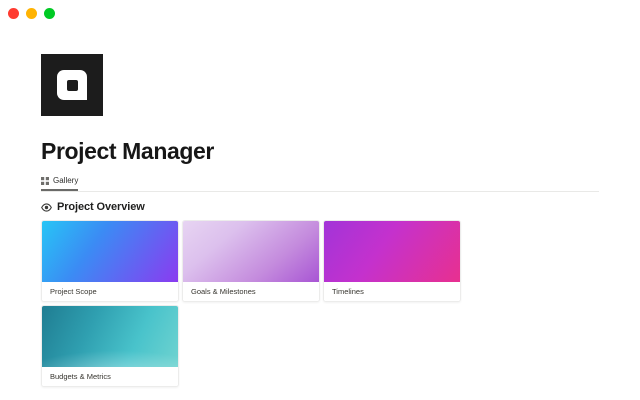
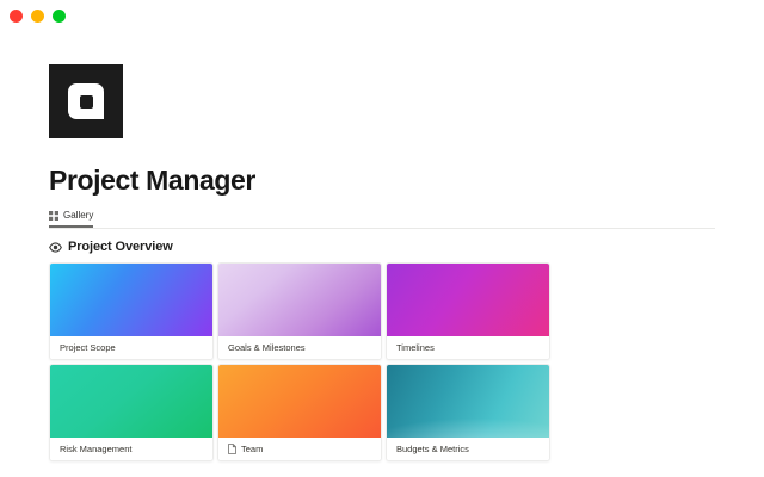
  Project Manager
  Gallery
  Project Overview
  Project Scope
  Goals & Milestones
  Timelines
+ Risk Management
+ Team
  Budgets & Metrics
